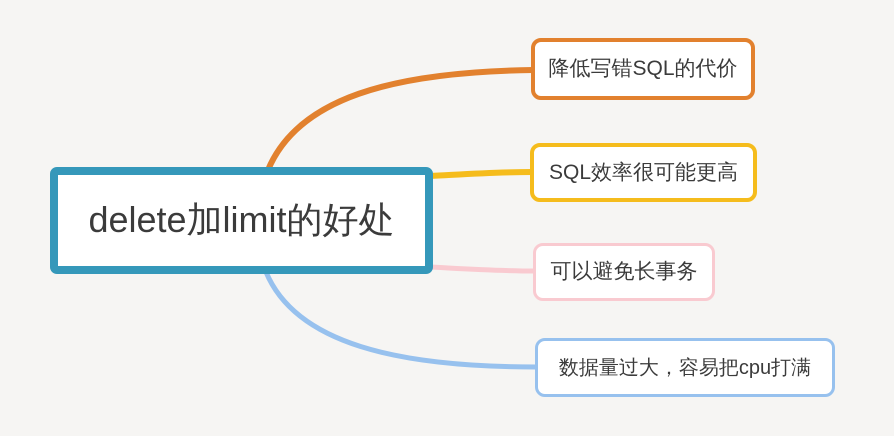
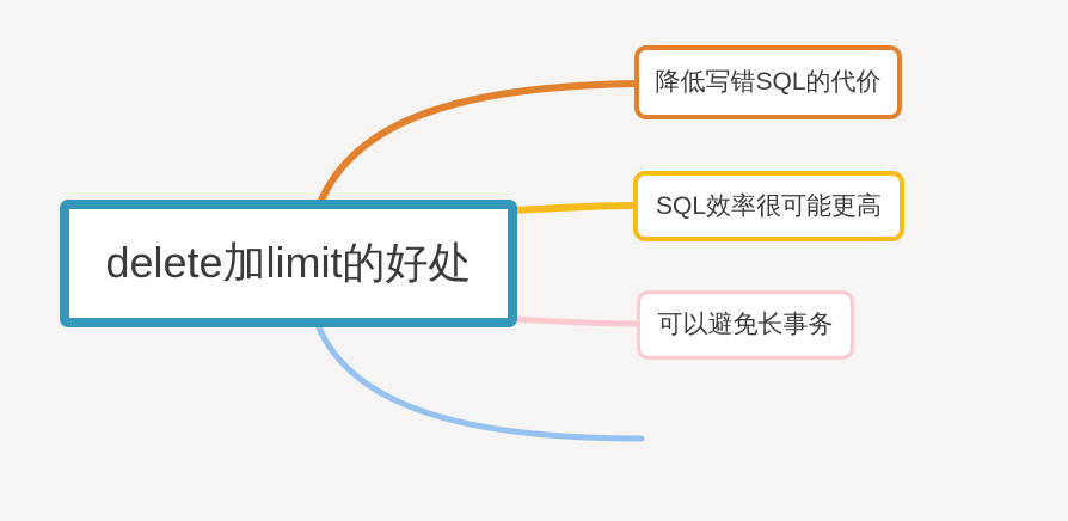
  delete加limit的好处
  降低写错SQL的代价
  SQL效率很可能更高
  可以避免长事务
- 数据量过大，容易把cpu打满
